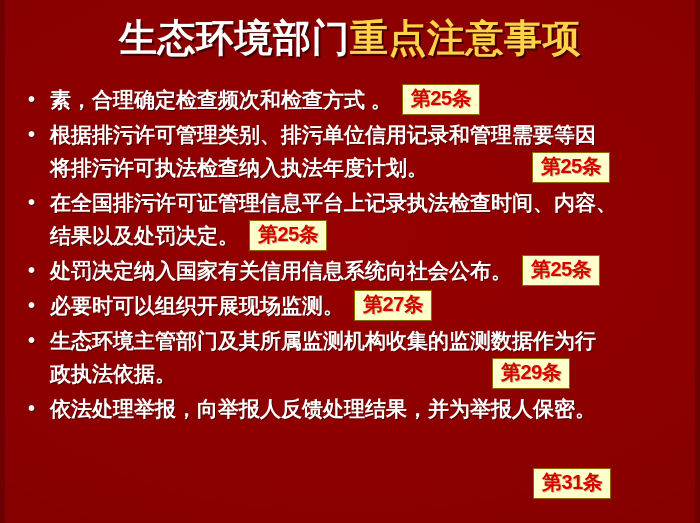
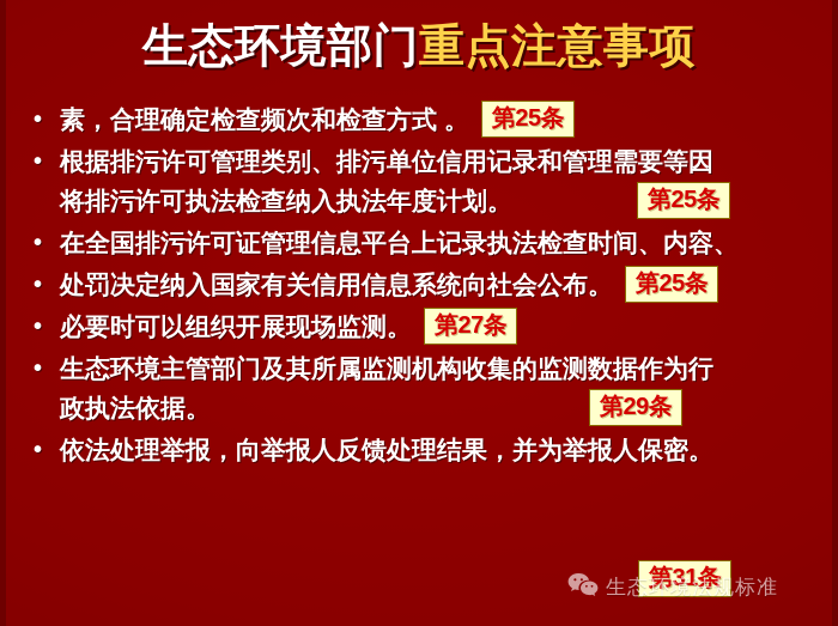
  生态环境部门重点注意事项
  •
  素，合理确定检查频次和检查方式 。 第25条
  •
  根据排污许可管理类别、排污单位信用记录和管理需要等因
  将排污许可执法检查纳入执法年度计划。 第25条
  •
  在全国排污许可证管理信息平台上记录执法检查时间、内容、
- 结果以及处罚决定。 第25条
  •
  处罚决定纳入国家有关信用信息系统向社会公布。 第25条
  •
  必要时可以组织开展现场监测。 第27条
  •
  生态环境主管部门及其所属监测机构收集的监测数据作为行
  政执法依据。 第29条
  •
  依法处理举报，向举报人反馈处理结果，并为举报人保密。
  第31条
+ 生态环境法规标准
